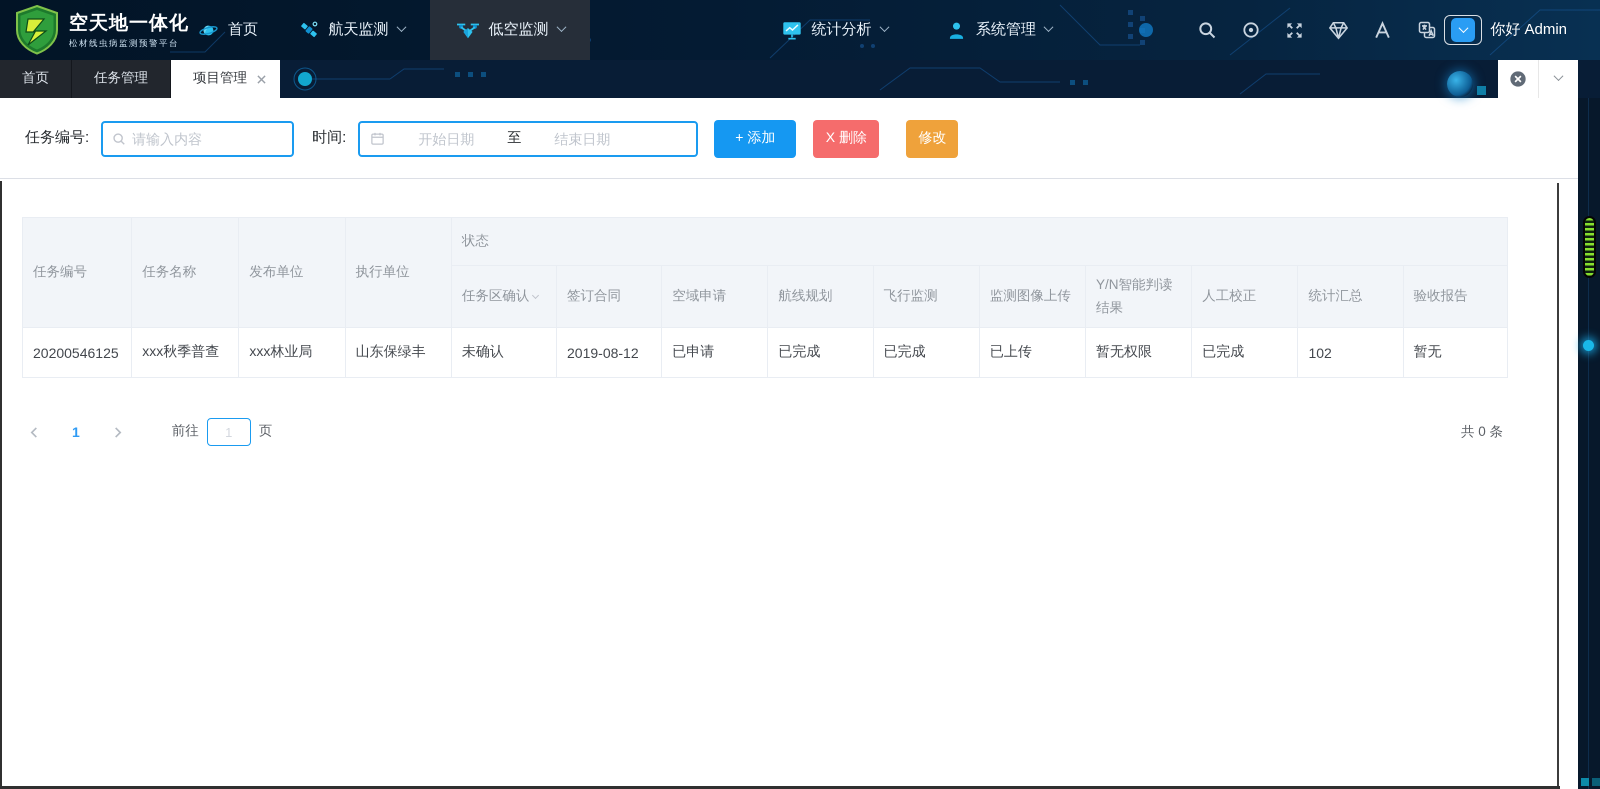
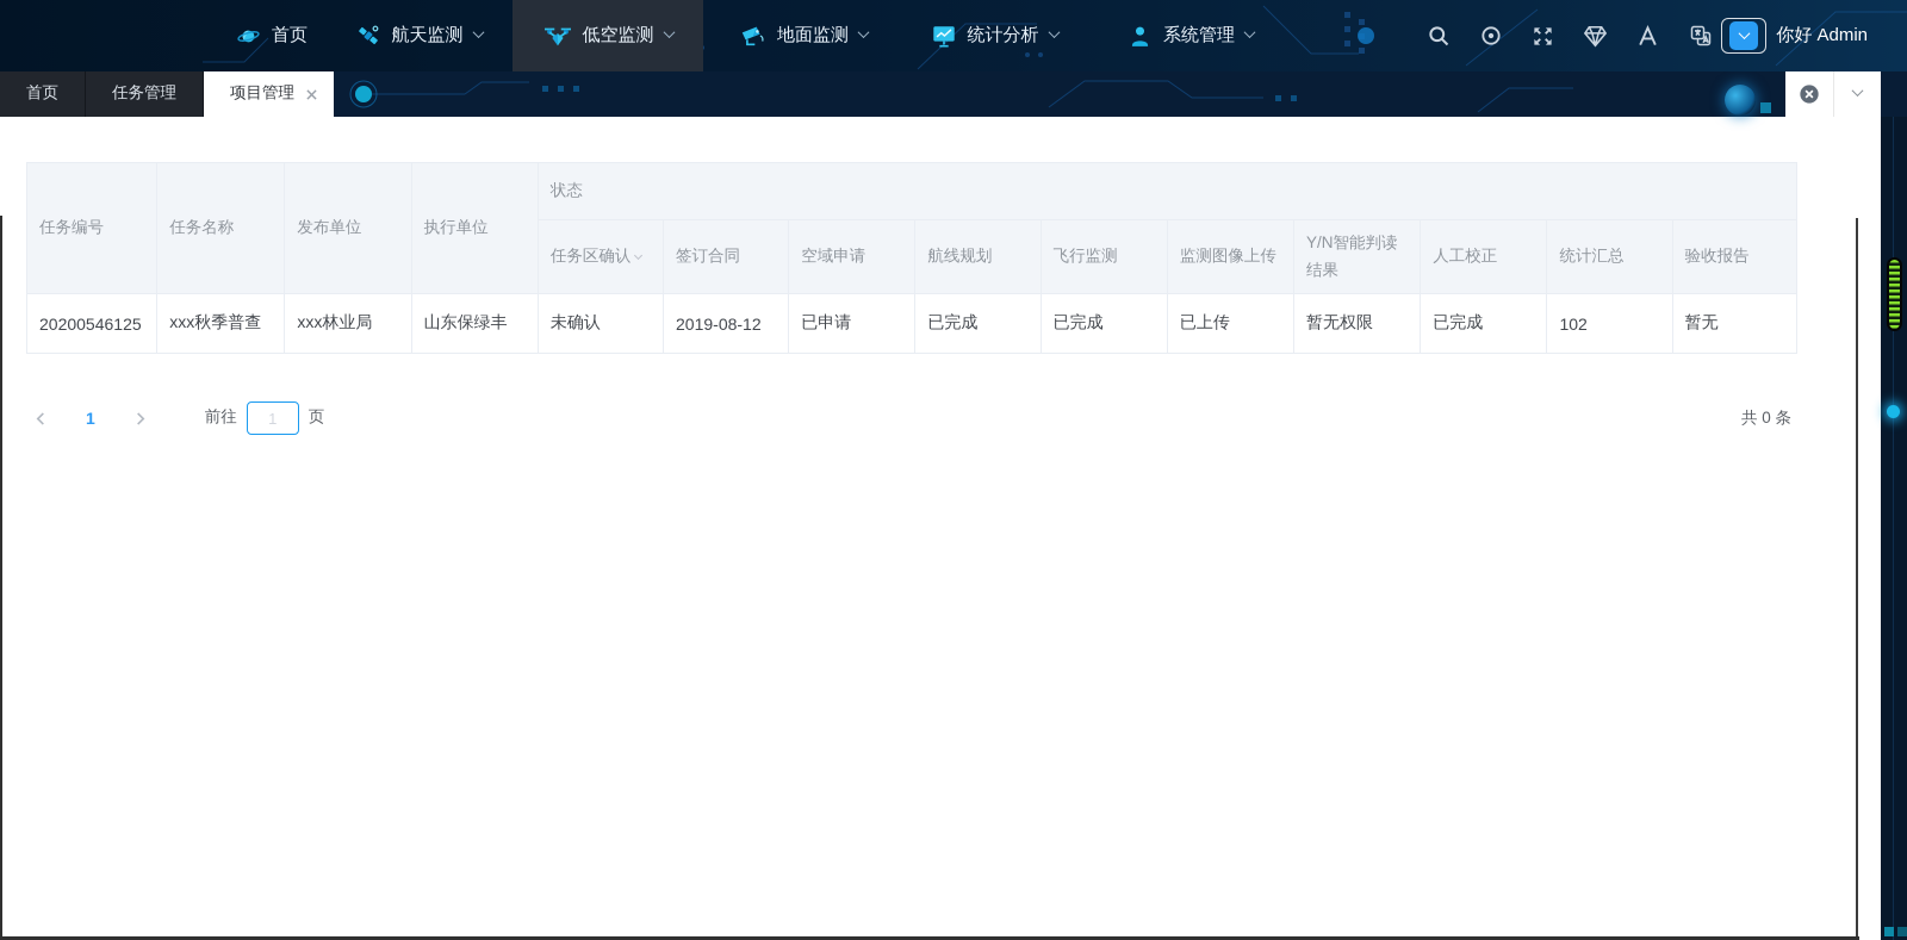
- 空天地一体化
- 松材线虫病监测预警平台
  首页
  航天监测
  低空监测
+ 地面监测
  统计分析
  系统管理
  你好 Admin
  首页
  任务管理
  项目管理
- 任务编号:
- 请输入内容
- 时间:
- 开始日期
- 至
- 结束日期
- + 添加
- X 删除
- 修改
  任务编号	任务名称	发布单位	执行单位	状态
  任务区确认	签订合同	空域申请	航线规划	飞行监测	监测图像上传	Y/N智能判读结果	人工校正	统计汇总	验收报告
  20200546125	xxx秋季普查	xxx林业局	山东保绿丰	未确认	2019-08-12	已申请	已完成	已完成	已上传	暂无权限	已完成	102	暂无
  1
  前往
  1
  页
  共 0 条
